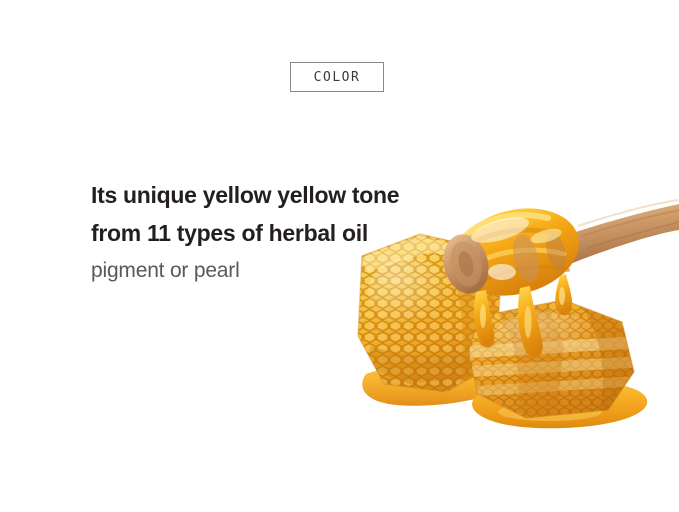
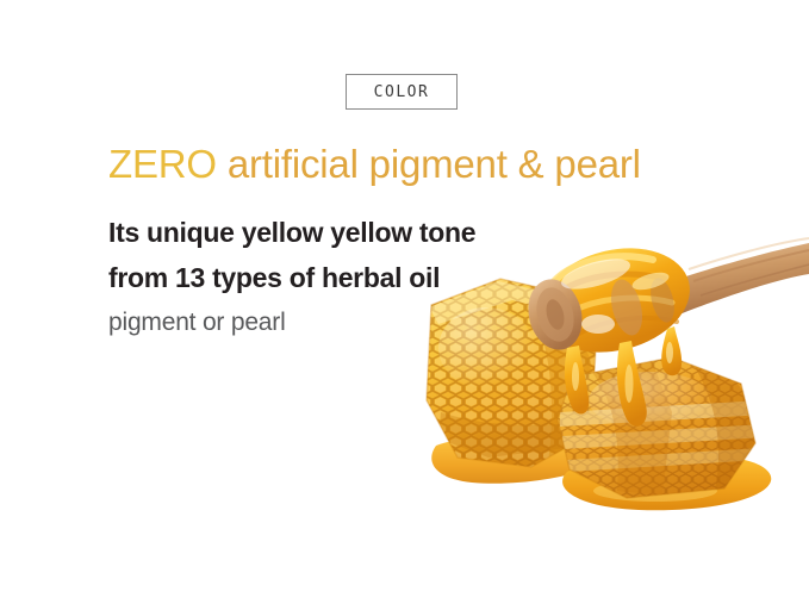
  COLOR
+ ZERO artificial pigment & pearl
  Its unique yellow yellow tone
- from 11 types of herbal oil
+ from 13 types of herbal oil
  pigment or pearl
